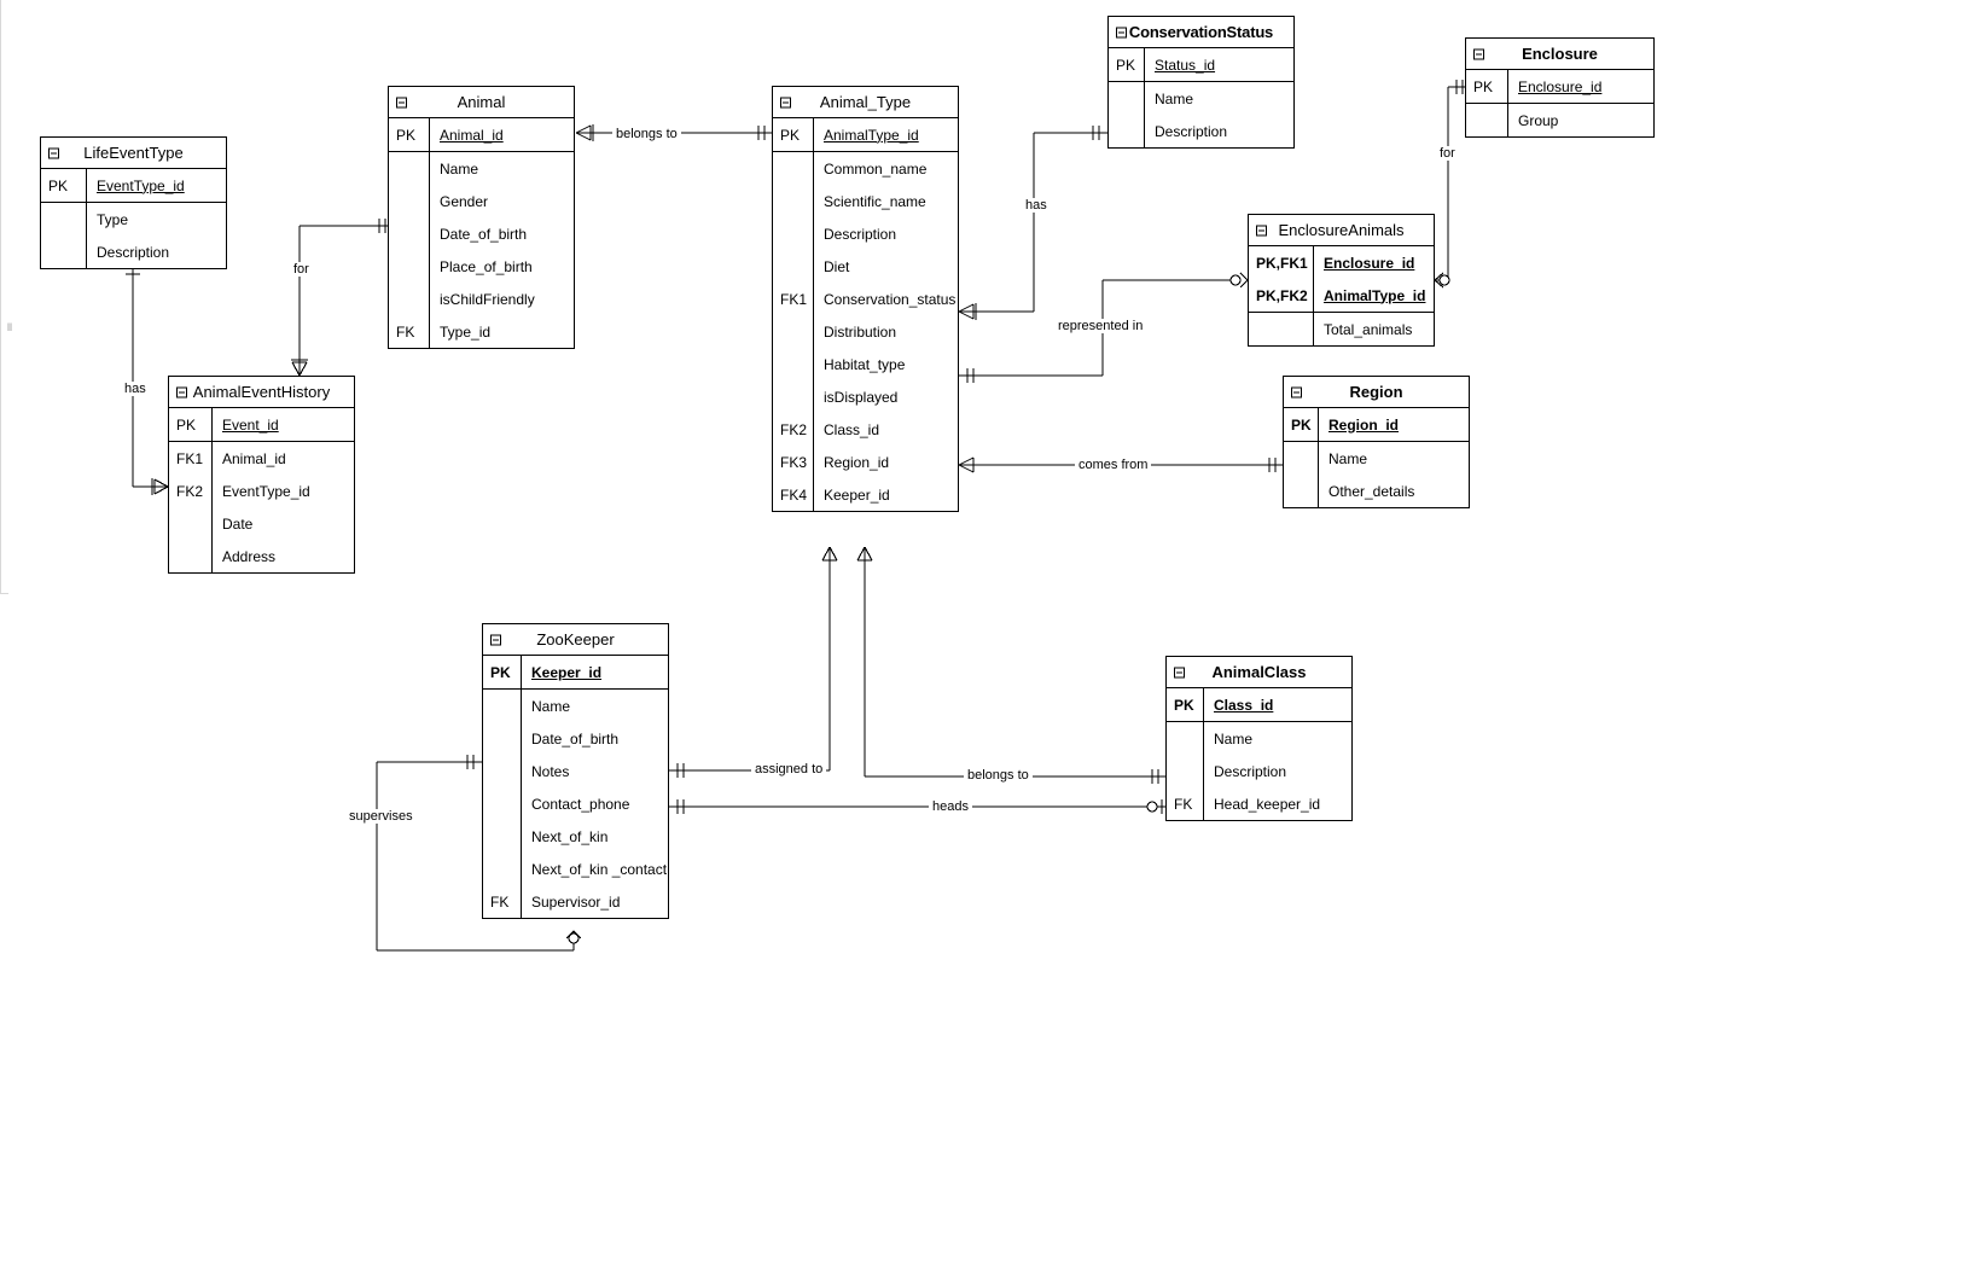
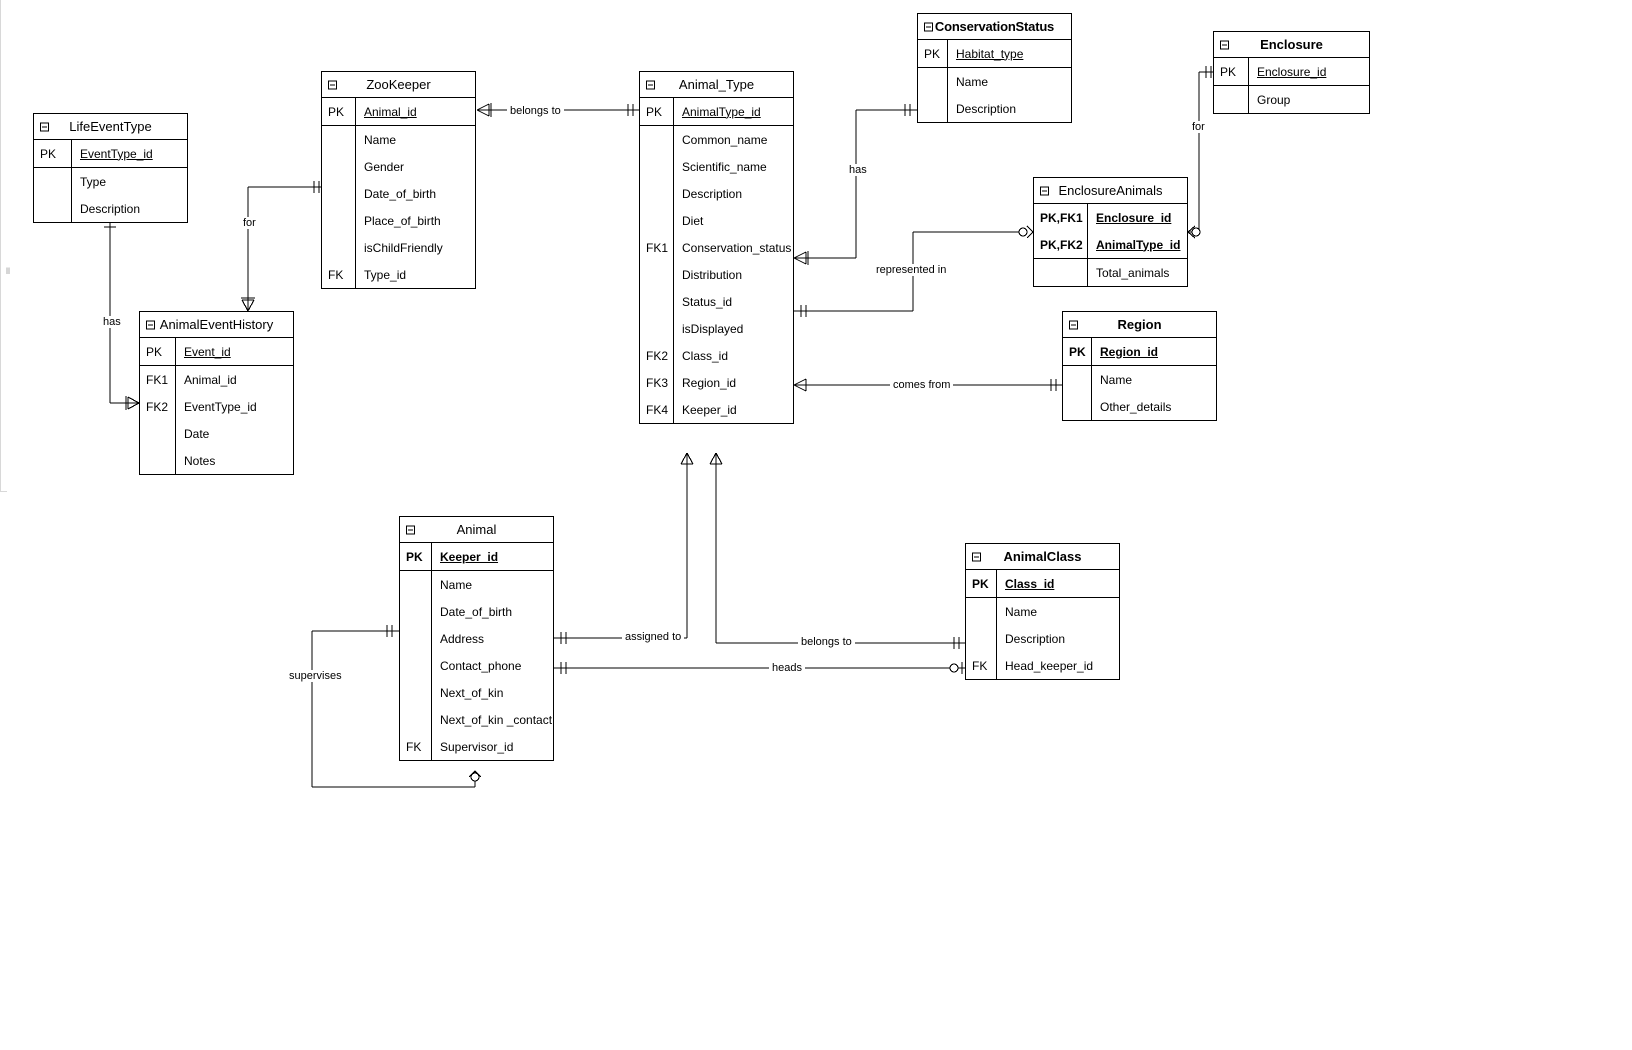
  ll
  LifeEventType
  PK
  EventType_id
  Type
  Description
  AnimalEventHistory
  PK
  Event_id
  FK1
  Animal_id
  FK2
  EventType_id
  Date
- Address
+ Notes
- Animal
+ ZooKeeper
  PK
  Animal_id
  Name
  Gender
  Date_of_birth
  Place_of_birth
  isChildFriendly
  FK
  Type_id
  Animal_Type
  PK
  AnimalType_id
  Common_name
  Scientific_name
  Description
  Diet
  FK1
  Conservation_status
  Distribution
- Habitat_type
+ Status_id
  isDisplayed
  FK2
  Class_id
  FK3
  Region_id
  FK4
  Keeper_id
  ConservationStatus
  PK
- Status_id
+ Habitat_type
  Name
  Description
  Enclosure
  PK
  Enclosure_id
  Group
  EnclosureAnimals
  PK,FK1
  Enclosure_id
  PK,FK2
  AnimalType_id
  Total_animals
  Region
  PK
  Region_id
  Name
  Other_details
- ZooKeeper
+ Animal
  PK
  Keeper_id
  Name
  Date_of_birth
- Notes
+ Address
  Contact_phone
  Next_of_kin
  Next_of_kin _contact
  FK
  Supervisor_id
  AnimalClass
  PK
  Class_id
  Name
  Description
  FK
  Head_keeper_id
  belongs to
  has
  for
  has
  represented in
  for
  comes from
  assigned to
  belongs to
  heads
  supervises
